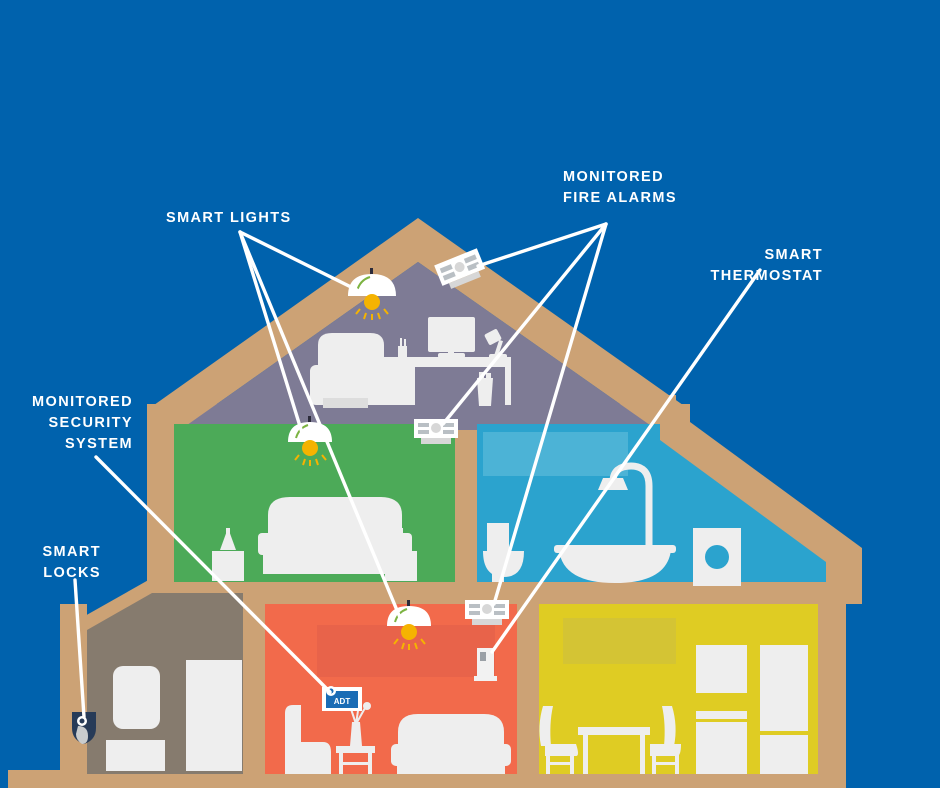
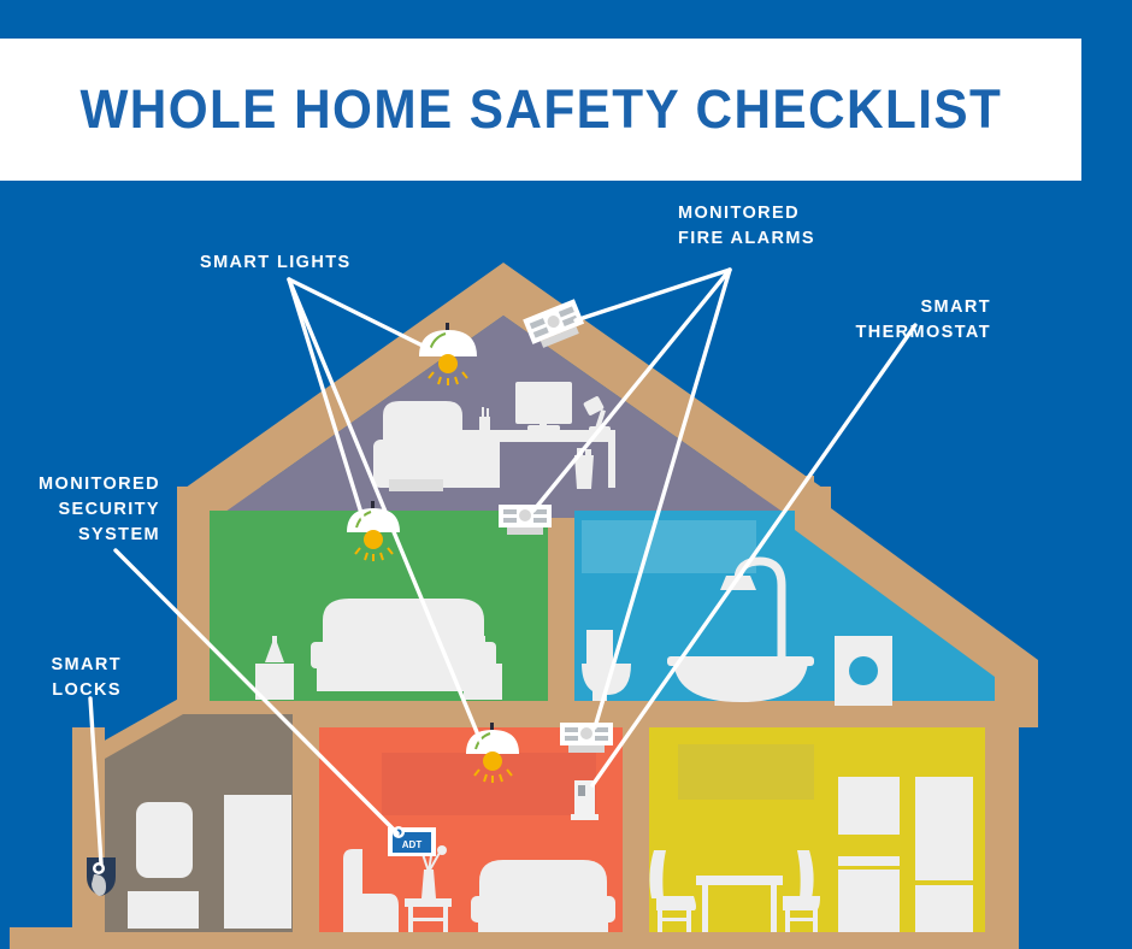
  ADT
+ WHOLE HOME SAFETY CHECKLIST
  SMART LIGHTS
  MONITORED
  FIRE ALARMS
  SMART
  THERMOSTAT
  MONITORED
  SECURITY
  SYSTEM
  SMART
  LOCKS
